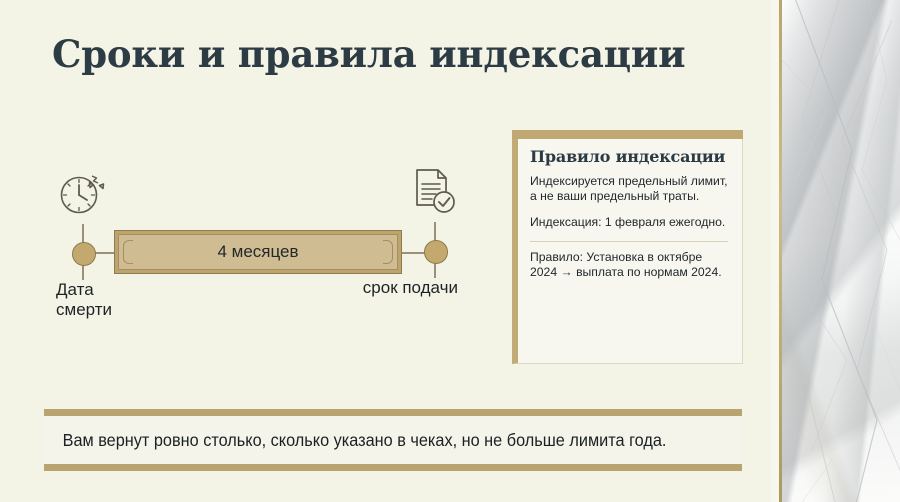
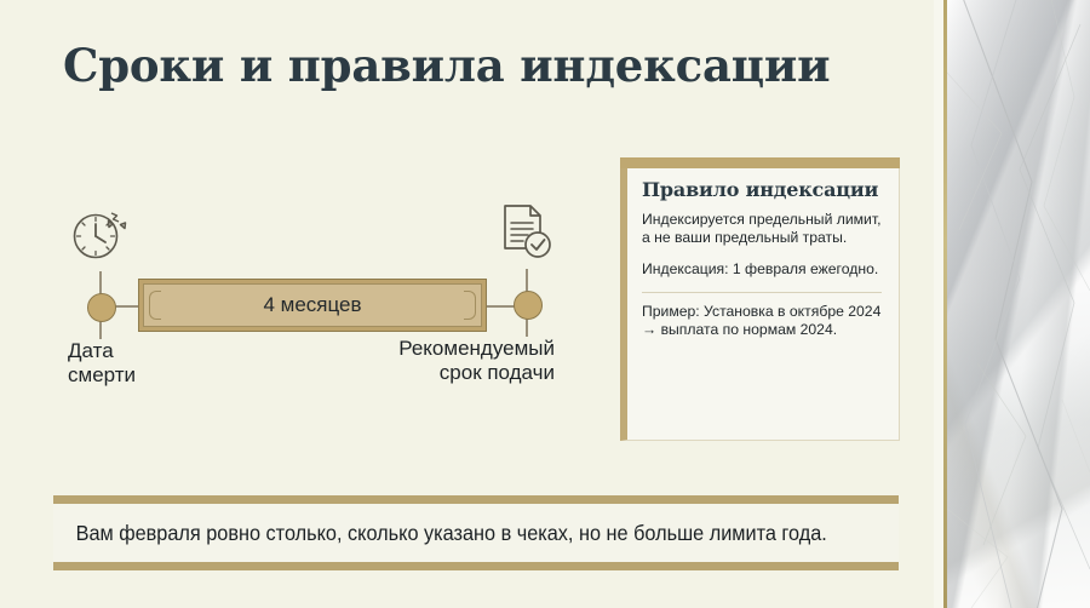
  Сроки и правила индексации
  4 месяцев
  Дата
  смерти
+ Рекомендуемый
  срок подачи
  Правило индексации
  Индексируется предельный лимит, а не ваши предельный траты.
  Индексация: 1 февраля ежегодно.
- Правило: Установка в октябре 2024 → выплата по нормам 2024.
+ Пример: Установка в октябре 2024 → выплата по нормам 2024.
- Вам вернут ровно столько, сколько указано в чеках, но не больше лимита года.
+ Вам февраля ровно столько, сколько указано в чеках, но не больше лимита года.
